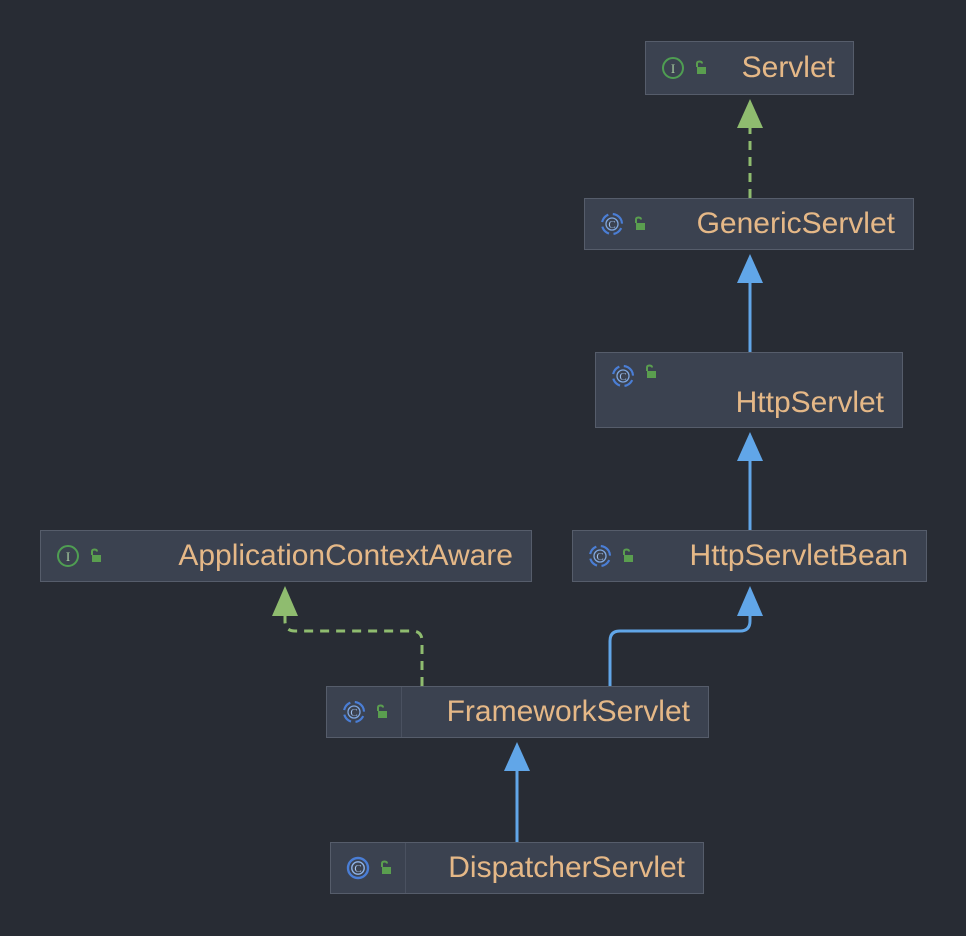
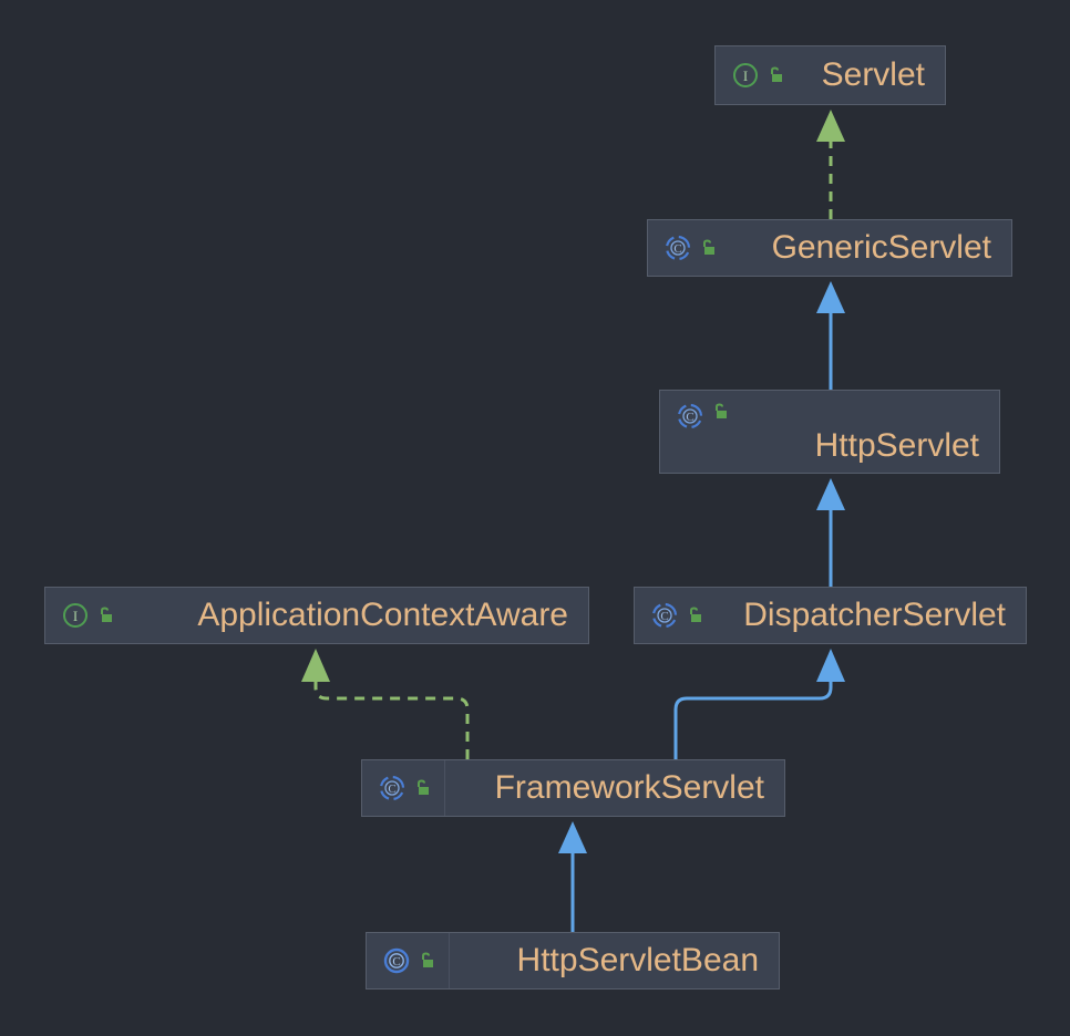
  I
  Servlet
  C
  GenericServlet
  C
  HttpServlet
  I
  ApplicationContextAware
  C
- HttpServletBean
+ DispatcherServlet
  C
  FrameworkServlet
  C
- DispatcherServlet
+ HttpServletBean
